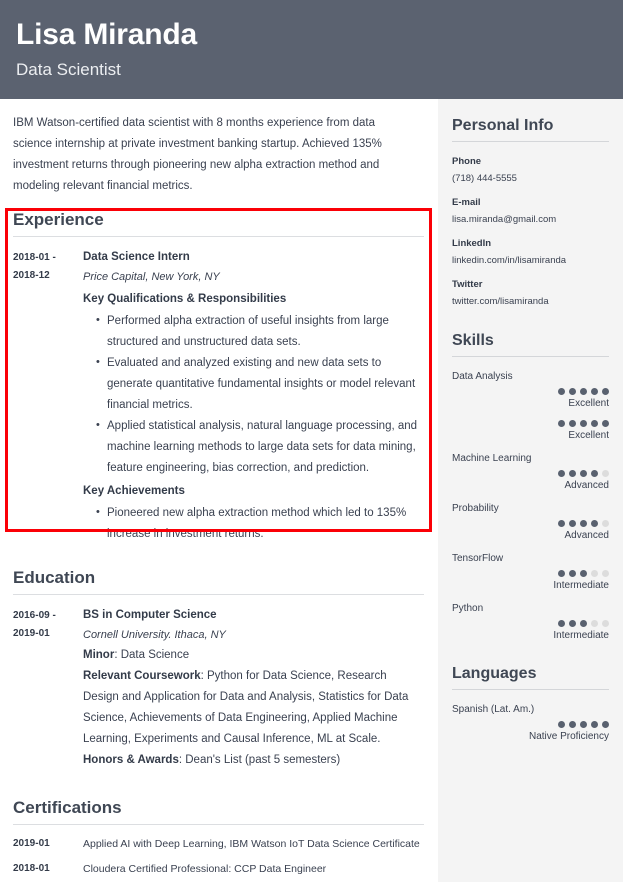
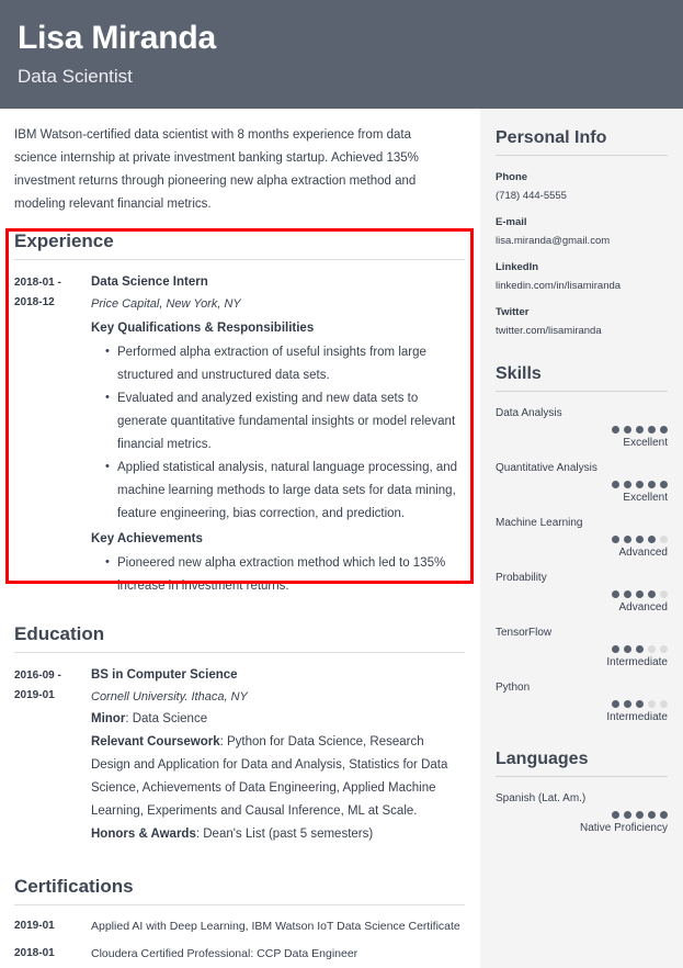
  Lisa Miranda
  Data Scientist
  IBM Watson-certified data scientist with 8 months experience from data science internship at private investment banking startup. Achieved 135% investment returns through pioneering new alpha extraction method and modeling relevant financial metrics.
  Experience
  2018-01 -
  2018-12
  Data Science Intern
  Price Capital, New York, NY
  Key Qualifications & Responsibilities
  Performed alpha extraction of useful insights from large structured and unstructured data sets.
  Evaluated and analyzed existing and new data sets to generate quantitative fundamental insights or model relevant financial metrics.
  Applied statistical analysis, natural language processing, and machine learning methods to large data sets for data mining, feature engineering, bias correction, and prediction.
  Key Achievements
  Pioneered new alpha extraction method which led to 135% increase in investment returns.
  Education
  2016-09 -
  2019-01
  BS in Computer Science
  Cornell University. Ithaca, NY
  Minor: Data Science
  Relevant Coursework: Python for Data Science, Research Design and Application for Data and Analysis, Statistics for Data Science, Achievements of Data Engineering, Applied Machine Learning, Experiments and Causal Inference, ML at Scale.
  Honors & Awards: Dean's List (past 5 semesters)
  Certifications
  2019-01
  Applied AI with Deep Learning, IBM Watson IoT Data Science Certificate
  2018-01
  Cloudera Certified Professional: CCP Data Engineer
  Personal Info
  Phone
  (718) 444-5555
  E-mail
  lisa.miranda@gmail.com
  LinkedIn
  linkedin.com/in/lisamiranda
  Twitter
  twitter.com/lisamiranda
  Skills
  Data Analysis
  Excellent
+ Quantitative Analysis
  Excellent
  Machine Learning
  Advanced
  Probability
  Advanced
  TensorFlow
  Intermediate
  Python
  Intermediate
  Languages
  Spanish (Lat. Am.)
  Native Proficiency
